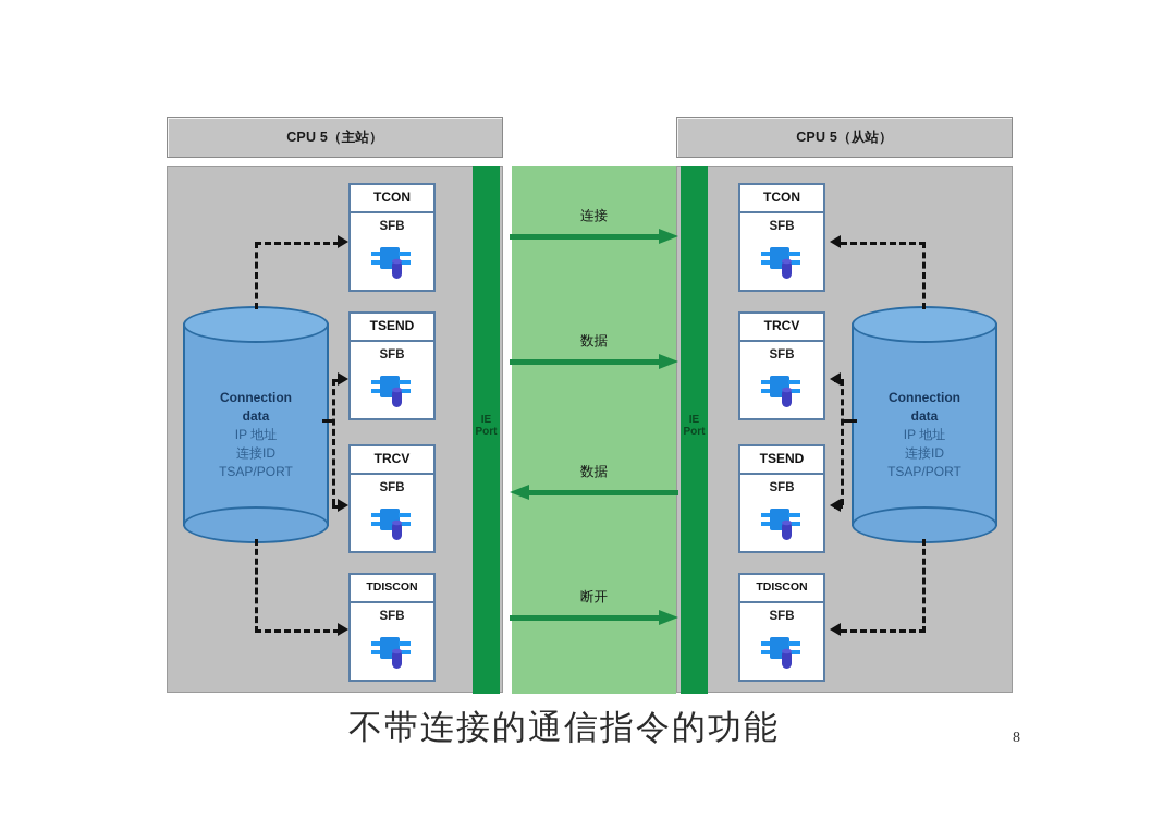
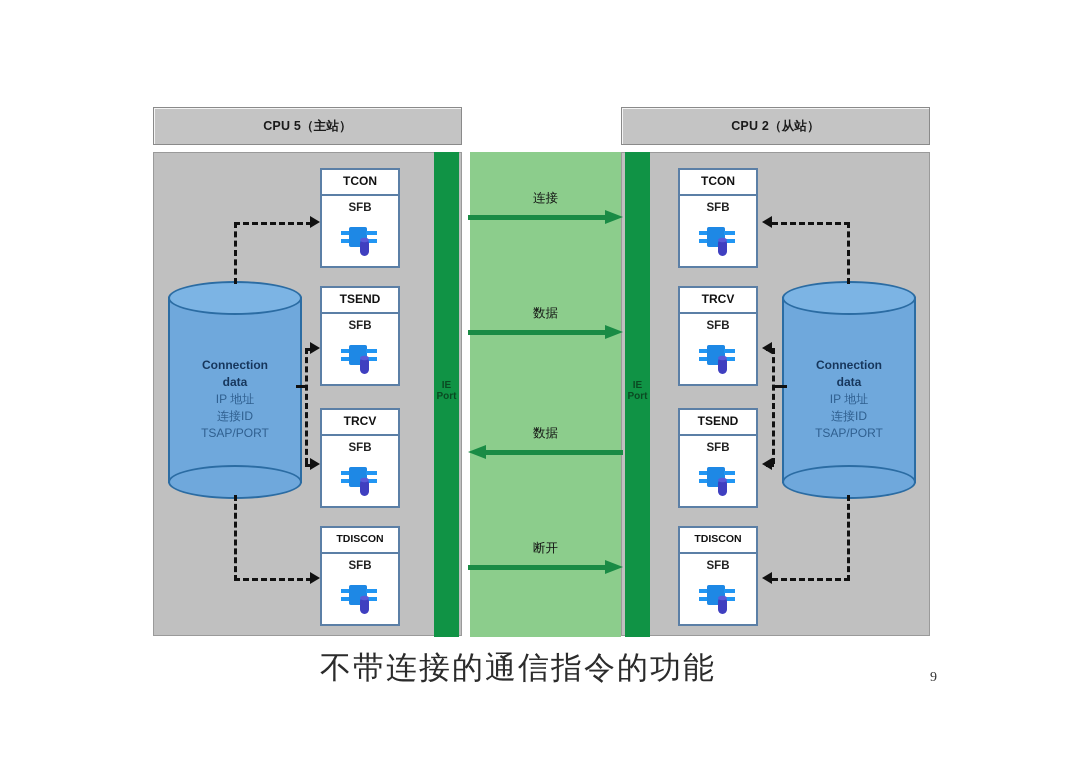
  CPU 5（主站）
- CPU 5（从站）
+ CPU 2（从站）
  IE
  Port
  IE
  Port
  连接
  数据
  数据
  断开
  TCON
  SFB
  TSEND
  SFB
  TRCV
  SFB
  TDISCON
  SFB
  TCON
  SFB
  TRCV
  SFB
  TSEND
  SFB
  TDISCON
  SFB
  Connection
  data
  IP 地址
  连接ID
  TSAP/PORT
  Connection
  data
  IP 地址
  连接ID
  TSAP/PORT
  不带连接的通信指令的功能
- 8
+ 9
